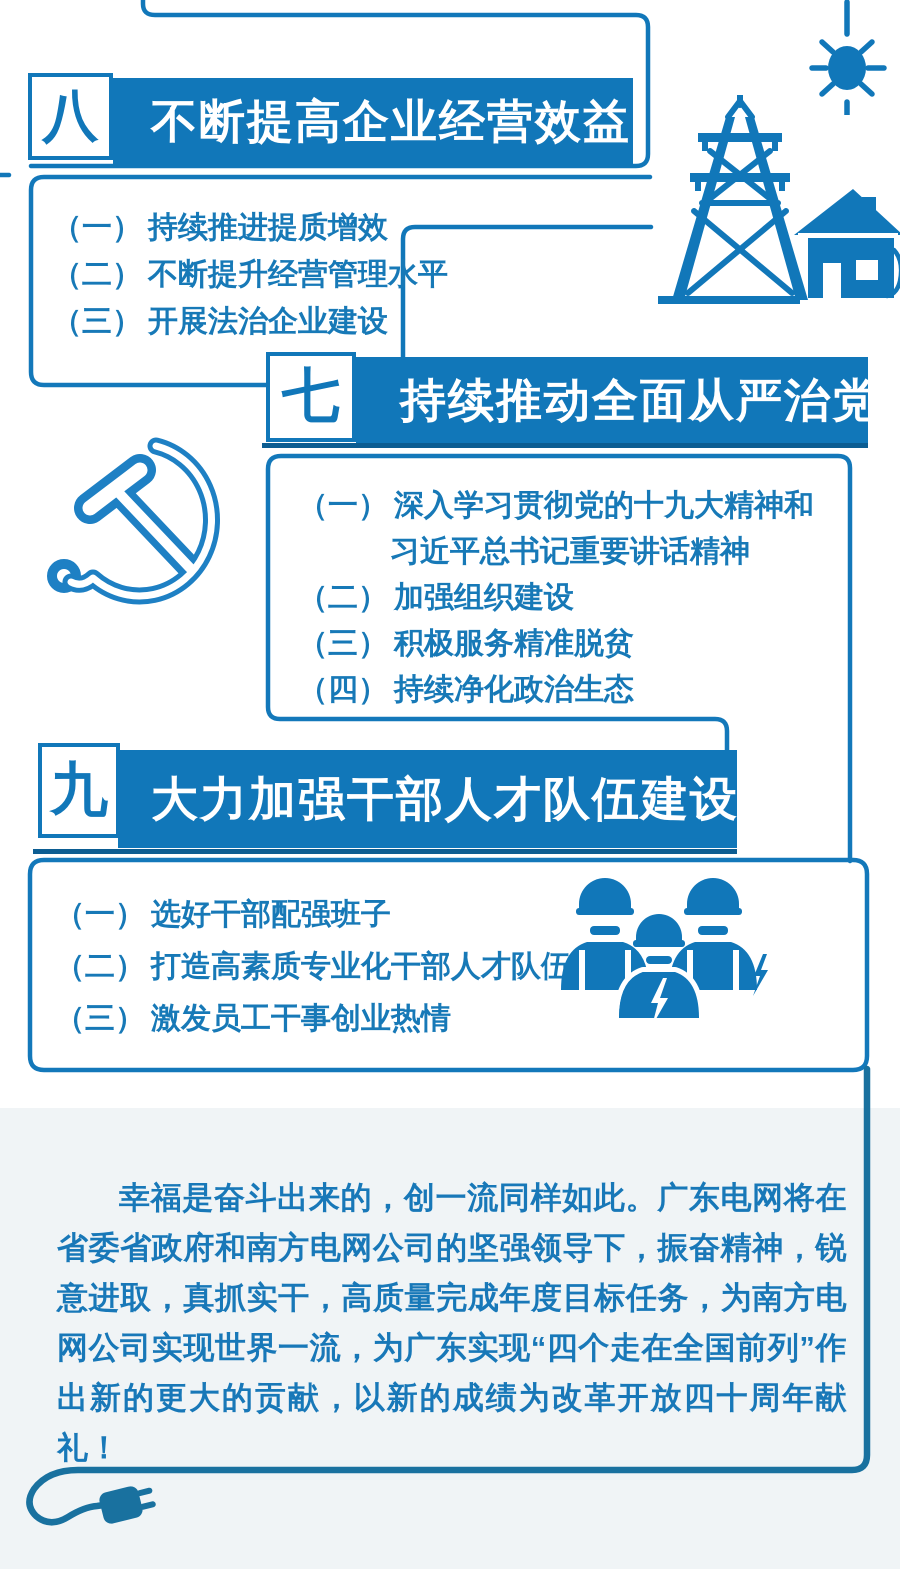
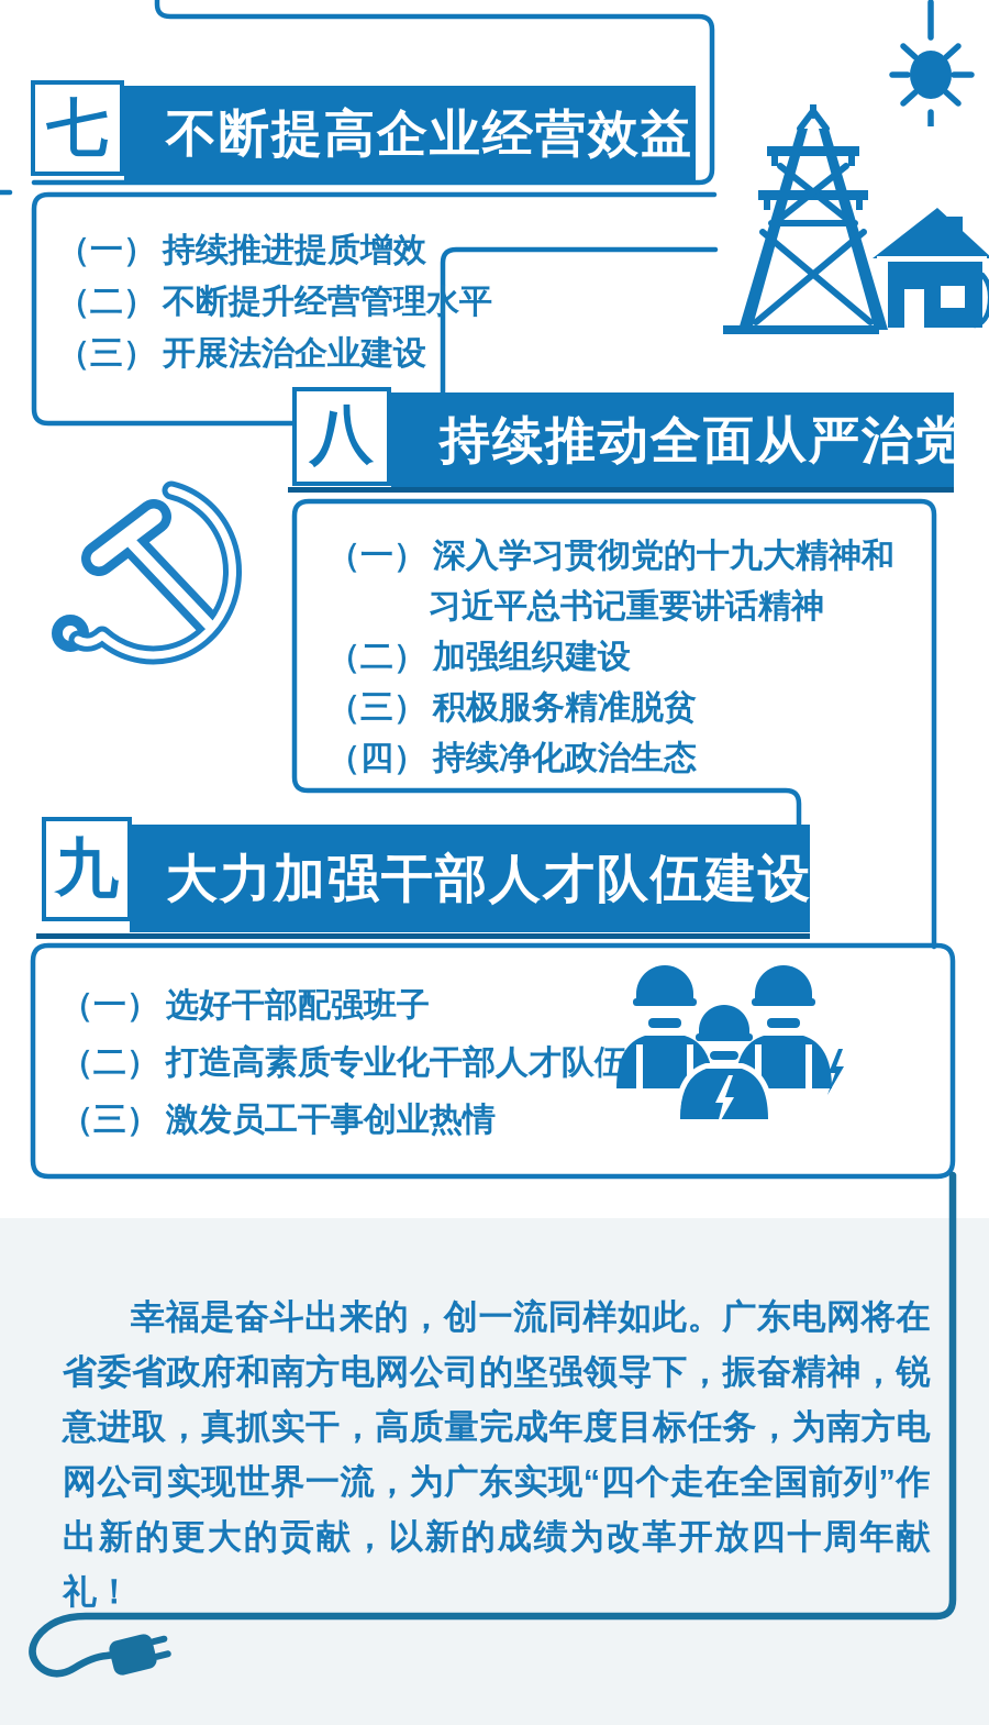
- 八
+ 七
  不断提高企业经营效益
  （一）
  持续推进提质增效
  （二）
  不断提升经营管理水平
  （三）
  开展法治企业建设
- 七
+ 八
  持续推动全面从严治党
  （一）
  深入学习贯彻党的十九大精神和
  习近平总书记重要讲话精神
  （二）
  加强组织建设
  （三）
  积极服务精准脱贫
  （四）
  持续净化政治生态
  九
  大力加强干部人才队伍建设
  （一）
  选好干部配强班子
  （二）
  打造高素质专业化干部人才队伍
  （三）
  激发员工干事创业热情
  幸福是奋斗出来的，创一流同样如此。广东电网将在省委省政府和南方电网公司的坚强领导下，振奋精神，锐意进取，真抓实干，高质量完成年度目标任务，为南方电网公司实现世界一流，为广东实现“四个走在全国前列”作出新的更大的贡献，以新的成绩为改革开放四十周年献礼！
